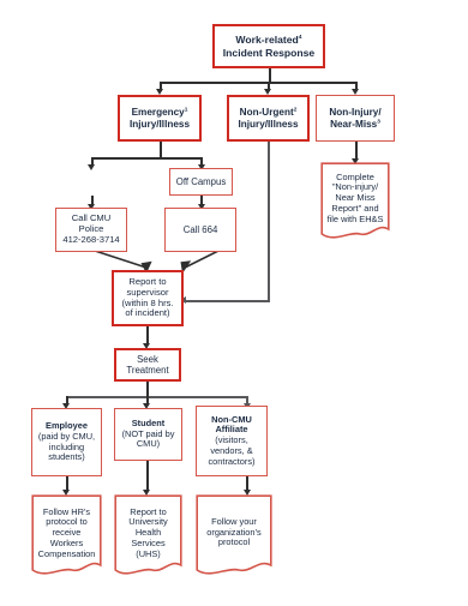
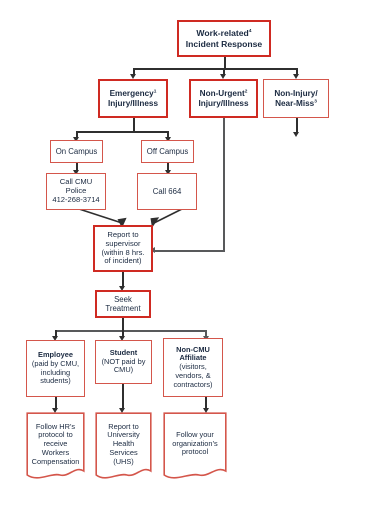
  Work-related
  Incident Response
  Emergency
  Injury/Illness
  Non-Urgent
  Injury/Illness
  Non-Injury/
  Near-Miss
+ On Campus
  Off Campus
  Call CMU
  Police
  412-268-3714
  Call 664
- Complete
- "Non-injury/
- Near Miss
- Report" and
- file with EH&S
  Report to
  supervisor
  (within 8 hrs.
  of incident)
  Seek
  Treatment
  Employee
  (paid by CMU,
  including
  students)
  Student
  (NOT paid by
  CMU)
  Non-CMU
  Affiliate
  (visitors,
  vendors, &
  contractors)
  Follow HR’s
  protocol to
  receive
  Workers
  Compensation
  Report to
  University
  Health
  Services
  (UHS)
  Follow your
  organization’s
  protocol
